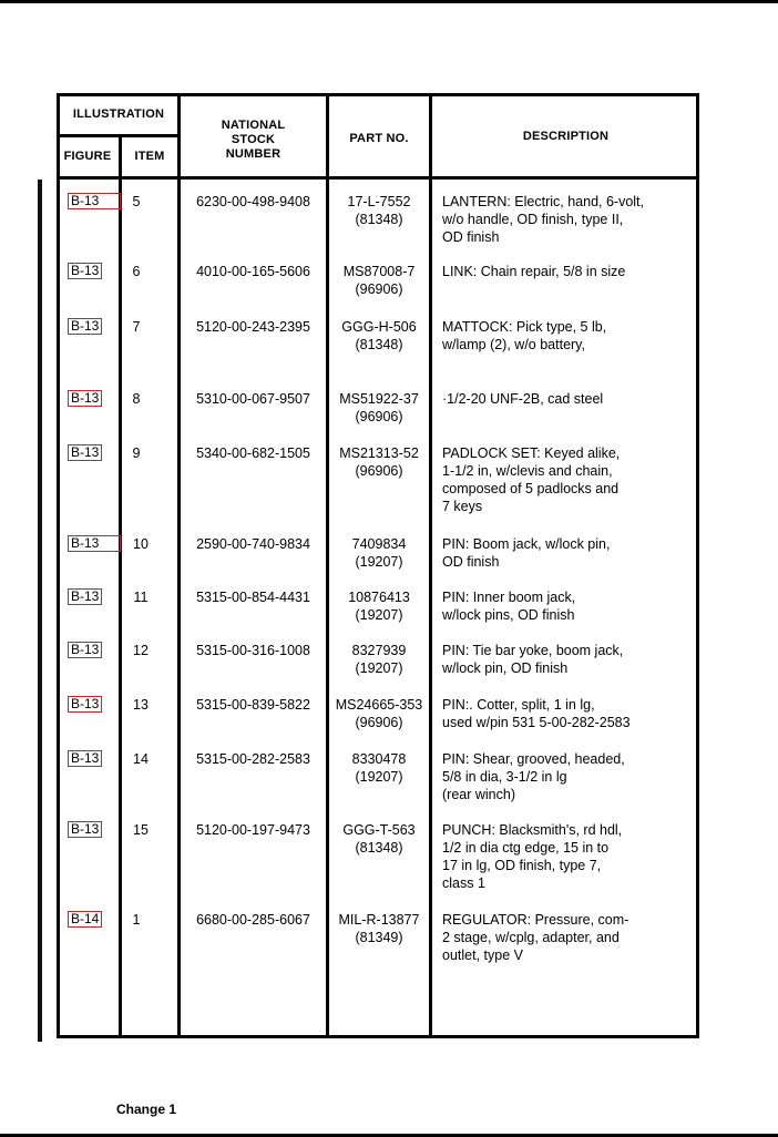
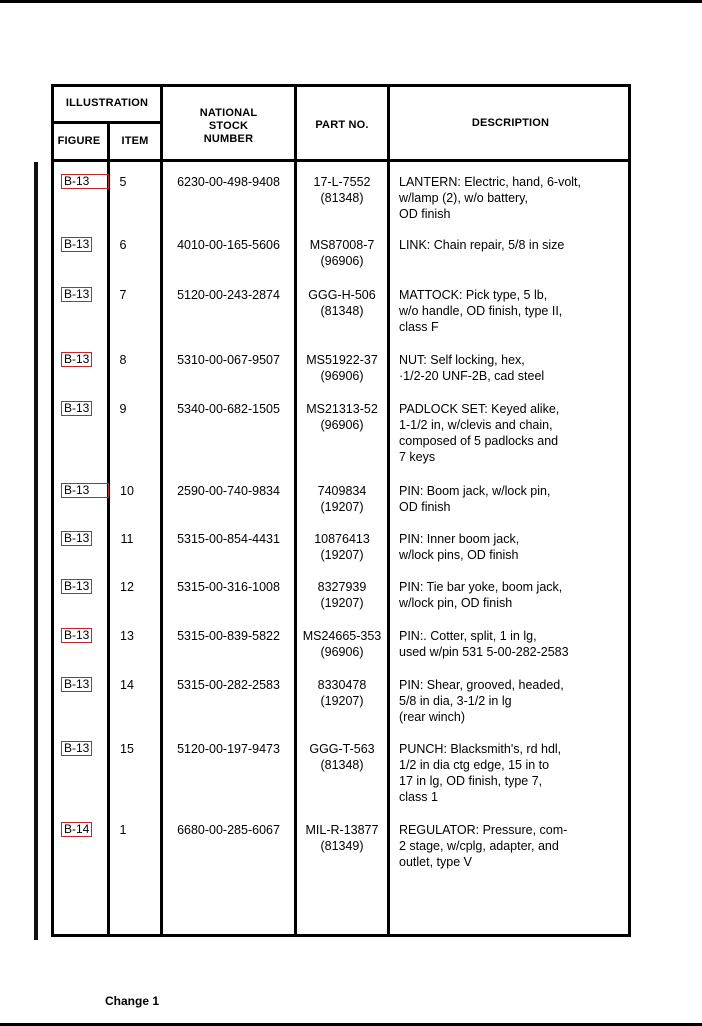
  ILLUSTRATION
  FIGURE
  ITEM
  NATIONAL
  STOCK
  NUMBER
  PART NO.
  DESCRIPTION
  B-13
  5
  6230-00-498-9408
  17-L-7552
  (81348)
  LANTERN: Electric, hand, 6-volt,
- w/o handle, OD finish, type II,
+ w/lamp (2), w/o battery,
  OD finish
  B-13
  6
  4010-00-165-5606
  MS87008-7
  (96906)
  LINK: Chain repair, 5/8 in size
  B-13
  7
- 5120-00-243-2395
+ 5120-00-243-2874
  GGG-H-506
  (81348)
  MATTOCK: Pick type, 5 lb,
- w/lamp (2), w/o battery,
+ w/o handle, OD finish, type II,
+ class F
  B-13
  8
  5310-00-067-9507
  MS51922-37
  (96906)
+ NUT: Self locking, hex,
  ·1/2-20 UNF-2B, cad steel
  B-13
  9
  5340-00-682-1505
  MS21313-52
  (96906)
  PADLOCK SET: Keyed alike,
  1-1/2 in, w/clevis and chain,
  composed of 5 padlocks and
  7 keys
  B-13
  10
  2590-00-740-9834
  7409834
  (19207)
  PIN: Boom jack, w/lock pin,
  OD finish
  B-13
  11
  5315-00-854-4431
  10876413
  (19207)
  PIN: Inner boom jack,
  w/lock pins, OD finish
  B-13
  12
  5315-00-316-1008
  8327939
  (19207)
  PIN: Tie bar yoke, boom jack,
  w/lock pin, OD finish
  B-13
  13
  5315-00-839-5822
  MS24665-353
  (96906)
  PIN:. Cotter, split, 1 in lg,
  used w/pin 531 5-00-282-2583
  B-13
  14
  5315-00-282-2583
  8330478
  (19207)
  PIN: Shear, grooved, headed,
  5/8 in dia, 3-1/2 in lg
  (rear winch)
  B-13
  15
  5120-00-197-9473
  GGG-T-563
  (81348)
  PUNCH: Blacksmith's, rd hdl,
  1/2 in dia ctg edge, 15 in to
  17 in lg, OD finish, type 7,
  class 1
  B-14
  1
  6680-00-285-6067
  MIL-R-13877
  (81349)
  REGULATOR: Pressure, com-
  2 stage, w/cplg, adapter, and
  outlet, type V
  Change 1
